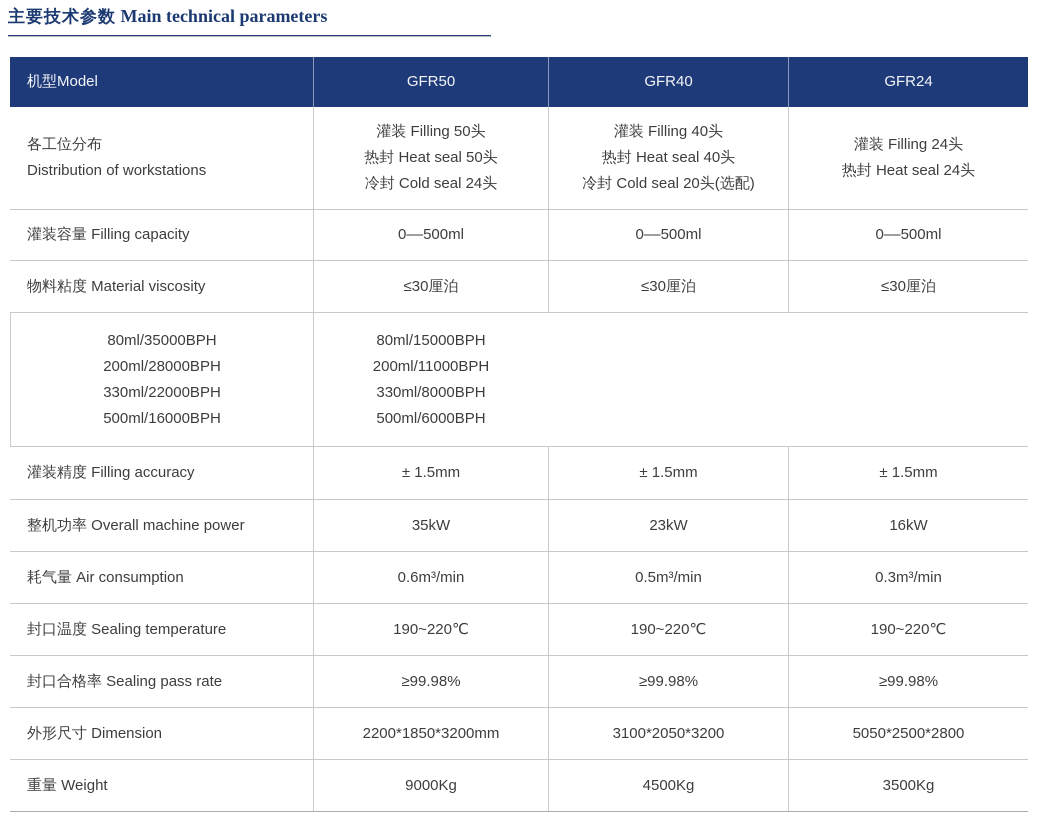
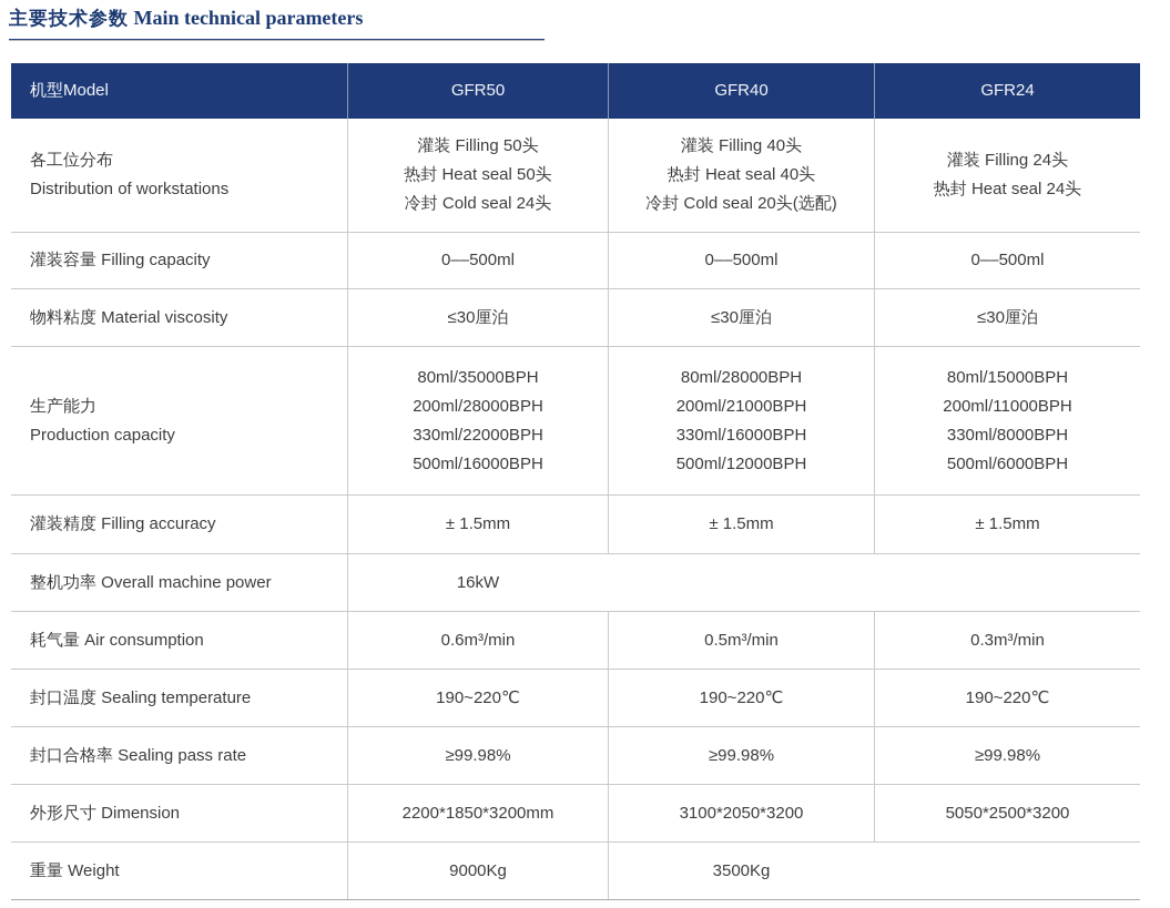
  主要技术参数 Main technical parameters
  机型Model
  GFR50
  GFR40
  GFR24
  各工位分布
  Distribution of workstations
  灌装 Filling 50头
  热封 Heat seal 50头
  冷封 Cold seal 24头
  灌装 Filling 40头
  热封 Heat seal 40头
  冷封 Cold seal 20头(选配)
  灌装 Filling 24头
  热封 Heat seal 24头
  灌装容量 Filling capacity
  0––500ml
  0––500ml
  0––500ml
  物料粘度 Material viscosity
  ≤30厘泊
  ≤30厘泊
  ≤30厘泊
+ 生产能力
+ Production capacity
  80ml/35000BPH
  200ml/28000BPH
  330ml/22000BPH
  500ml/16000BPH
+ 80ml/28000BPH
+ 200ml/21000BPH
+ 330ml/16000BPH
+ 500ml/12000BPH
  80ml/15000BPH
  200ml/11000BPH
  330ml/8000BPH
  500ml/6000BPH
  灌装精度 Filling accuracy
  ± 1.5mm
  ± 1.5mm
  ± 1.5mm
  整机功率 Overall machine power
- 35kW
- 23kW
  16kW
  耗气量 Air consumption
  0.6m³/min
  0.5m³/min
  0.3m³/min
  封口温度 Sealing temperature
  190~220℃
  190~220℃
  190~220℃
  封口合格率 Sealing pass rate
  ≥99.98%
  ≥99.98%
  ≥99.98%
  外形尺寸 Dimension
  2200*1850*3200mm
  3100*2050*3200
- 5050*2500*2800
+ 5050*2500*3200
  重量 Weight
  9000Kg
- 4500Kg
  3500Kg
